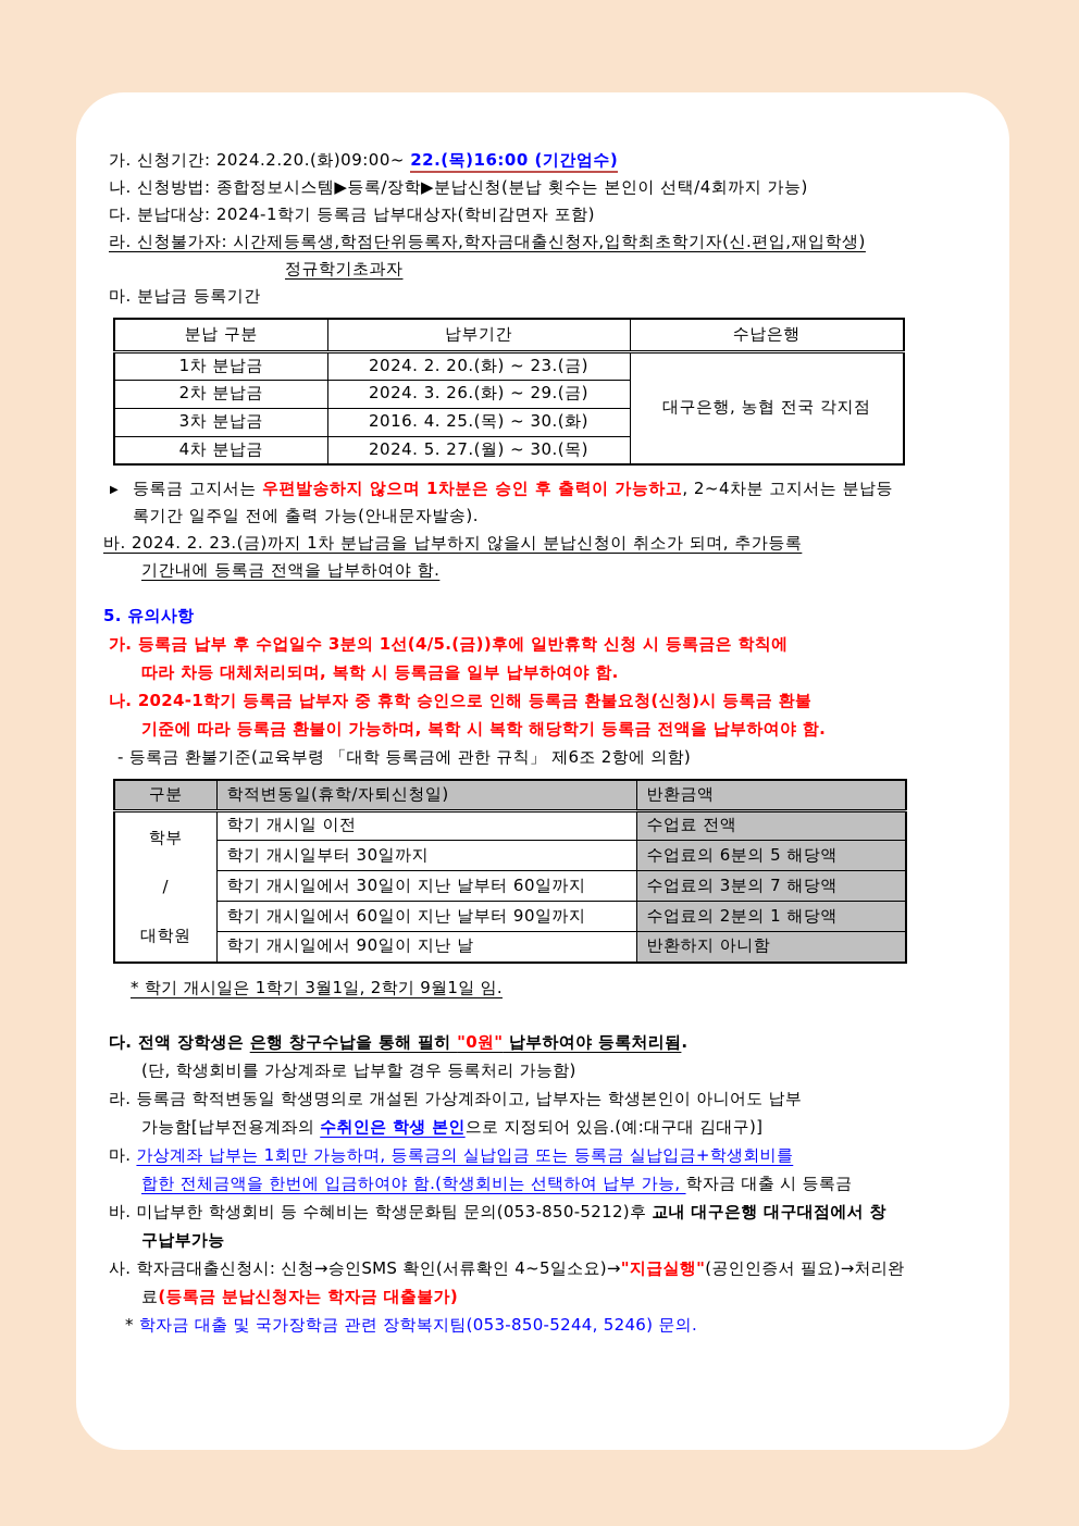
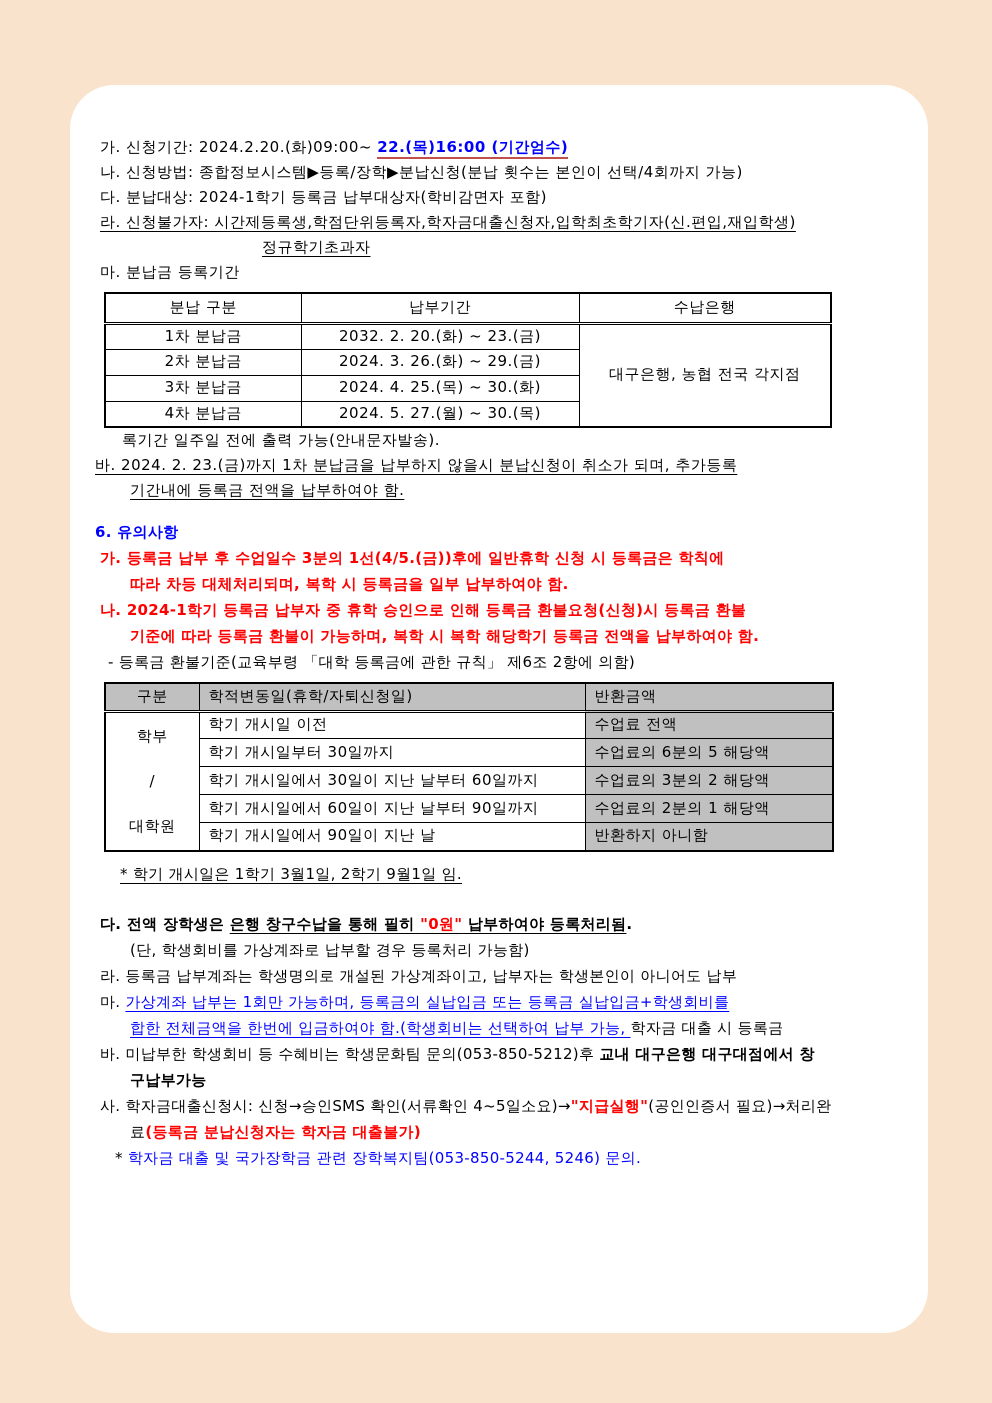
  가. 신청기간: 2024.2.20.(화)09:00~ 22.(목)16:00 (기간엄수)
  나. 신청방법: 종합정보시스템▶등록/장학▶분납신청(분납 횟수는 본인이 선택/4회까지 가능)
  다. 분납대상: 2024-1학기 등록금 납부대상자(학비감면자 포함)
  라. 신청불가자: 시간제등록생,학점단위등록자,학자금대출신청자,입학최초학기자(신.편입,재입학생)
  정규학기초과자
  마. 분납금 등록기간
  분납 구분	납부기간	수납은행
- 1차 분납금	2024. 2. 20.(화) ~ 23.(금)	대구은행, 농협 전국 각지점
+ 1차 분납금	2032. 2. 20.(화) ~ 23.(금)	대구은행, 농협 전국 각지점
  2차 분납금	2024. 3. 26.(화) ~ 29.(금)
- 3차 분납금	2016. 4. 25.(목) ~ 30.(화)
+ 3차 분납금	2024. 4. 25.(목) ~ 30.(화)
  4차 분납금	2024. 5. 27.(월) ~ 30.(목)
- ▶
- 등록금 고지서는 우편발송하지 않으며 1차분은 승인 후 출력이 가능하고, 2~4차분 고지서는 분납등
  록기간 일주일 전에 출력 가능(안내문자발송).
  바. 2024. 2. 23.(금)까지 1차 분납금을 납부하지 않을시 분납신청이 취소가 되며, 추가등록
  기간내에 등록금 전액을 납부하여야 함.
- 5. 유의사항
+ 6. 유의사항
  가. 등록금 납부 후 수업일수 3분의 1선(4/5.(금))후에 일반휴학 신청 시 등록금은 학칙에
  따라 차등 대체처리되며, 복학 시 등록금을 일부 납부하여야 함.
  나. 2024-1학기 등록금 납부자 중 휴학 승인으로 인해 등록금 환불요청(신청)시 등록금 환불
  기준에 따라 등록금 환불이 가능하며, 복학 시 복학 해당학기 등록금 전액을 납부하여야 함.
  - 등록금 환불기준(교육부령 「대학 등록금에 관한 규칙」 제6조 2항에 의함)
  구분	학적변동일(휴학/자퇴신청일)	반환금액
  학부 / 대학원	학기 개시일 이전	수업료 전액
  학기 개시일부터 30일까지	수업료의 6분의 5 해당액
- 학기 개시일에서 30일이 지난 날부터 60일까지	수업료의 3분의 7 해당액
+ 학기 개시일에서 30일이 지난 날부터 60일까지	수업료의 3분의 2 해당액
  학기 개시일에서 60일이 지난 날부터 90일까지	수업료의 2분의 1 해당액
  학기 개시일에서 90일이 지난 날	반환하지 아니함
  * 학기 개시일은 1학기 3월1일, 2학기 9월1일 임.
  다. 전액 장학생은 은행 창구수납을 통해 필히 "0원" 납부하여야 등록처리됨.
  (단, 학생회비를 가상계좌로 납부할 경우 등록처리 가능함)
- 라. 등록금 학적변동일 학생명의로 개설된 가상계좌이고, 납부자는 학생본인이 아니어도 납부
+ 라. 등록금 납부계좌는 학생명의로 개설된 가상계좌이고, 납부자는 학생본인이 아니어도 납부
- 가능함[납부전용계좌의 수취인은 학생 본인으로 지정되어 있음.(예:대구대 김대구)]
  마. 가상계좌 납부는 1회만 가능하며, 등록금의 실납입금 또는 등록금 실납입금+학생회비를
  합한 전체금액을 한번에 입금하여야 함.(학생회비는 선택하여 납부 가능, 학자금 대출 시 등록금
  바. 미납부한 학생회비 등 수혜비는 학생문화팀 문의(053-850-5212)후 교내 대구은행 대구대점에서 창
  구납부가능
  사. 학자금대출신청시: 신청→승인SMS 확인(서류확인 4~5일소요)→"지급실행"(공인인증서 필요)→처리완
  료(등록금 분납신청자는 학자금 대출불가)
  * 학자금 대출 및 국가장학금 관련 장학복지팀(053-850-5244, 5246) 문의.
